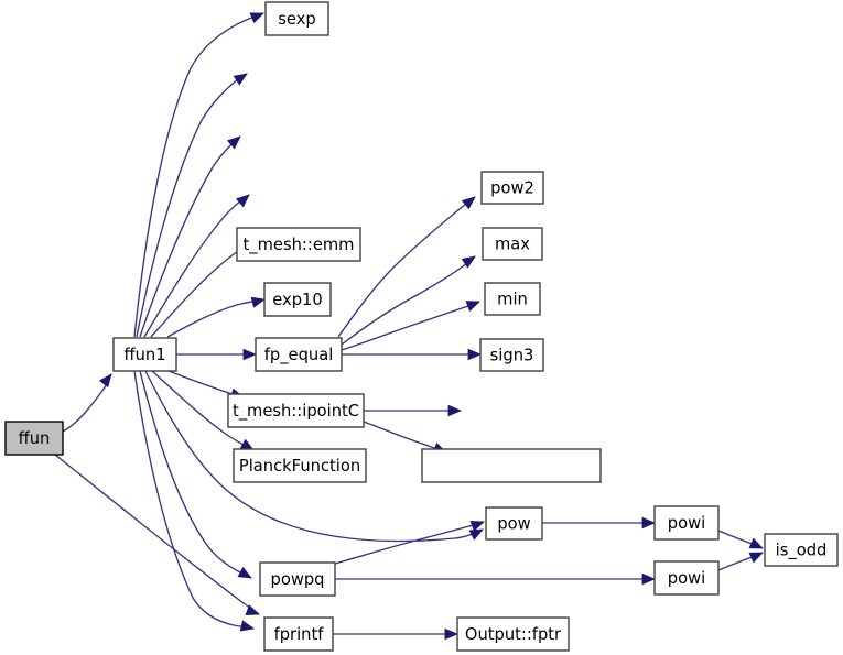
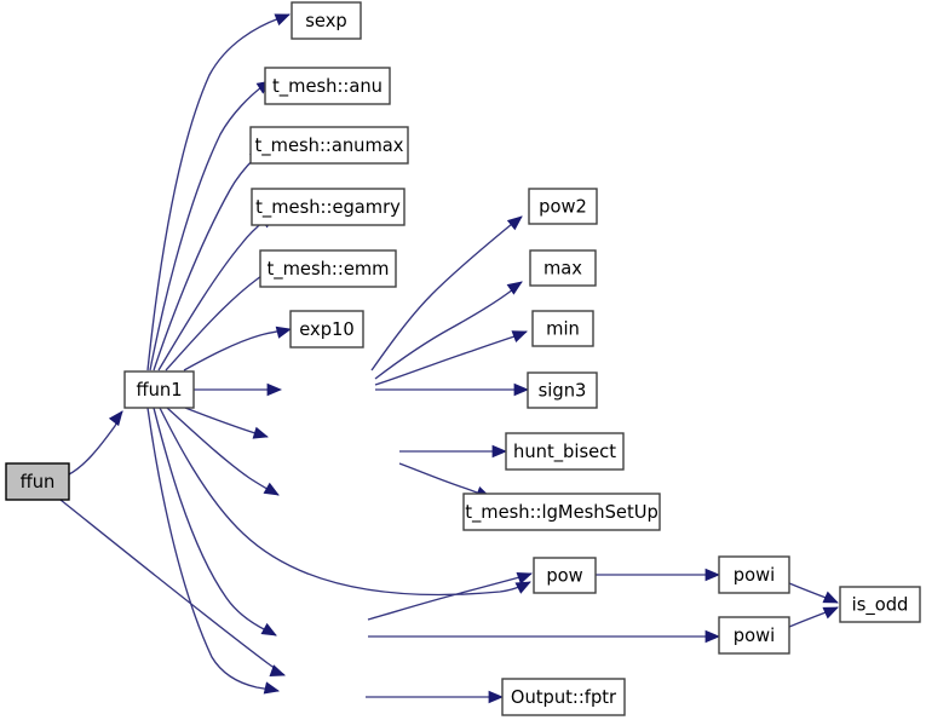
  ffun
  ffun1
  sexp
+ t_mesh::anu
+ t_mesh::anumax
+ t_mesh::egamry
  t_mesh::emm
  exp10
- fp_equal
- t_mesh::ipointC
- PlanckFunction
  pow2
  max
  min
  sign3
+ hunt_bisect
+ t_mesh::lgMeshSetUp
  pow
- powpq
  powi
  powi
  is_odd
- fprintf
  Output::fptr
